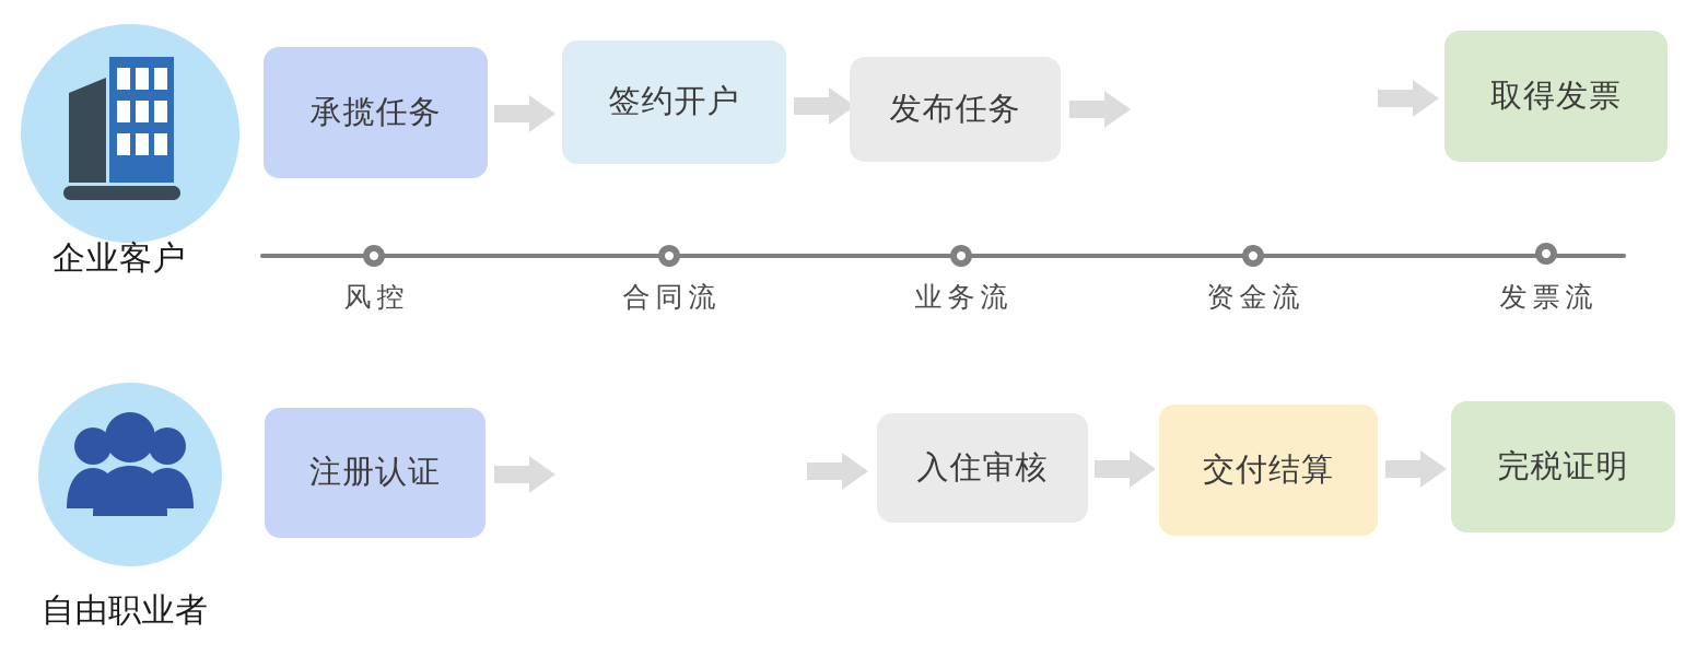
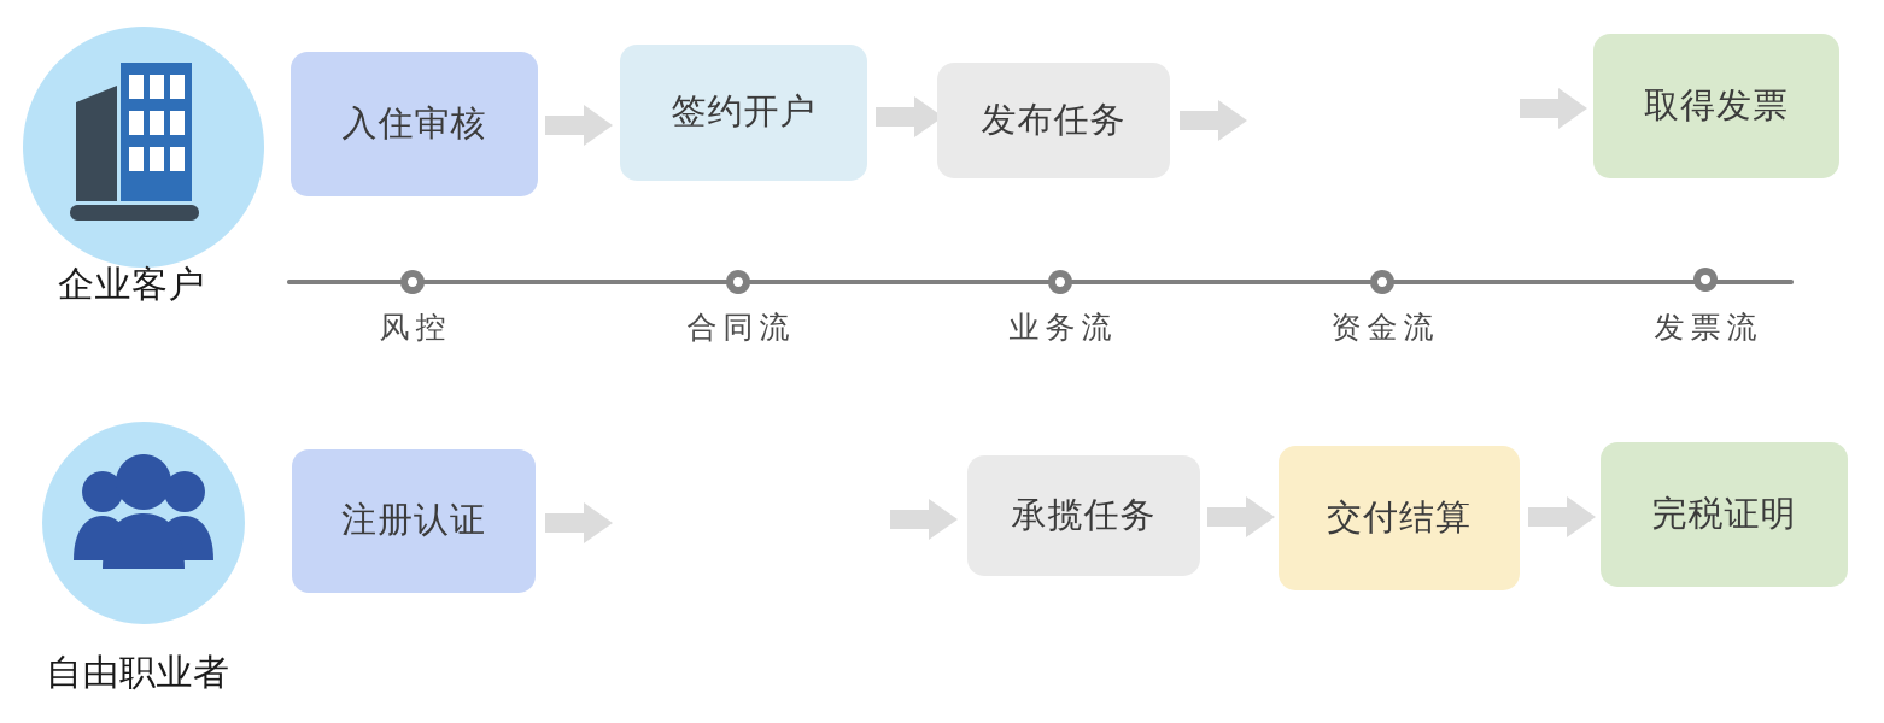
  企业客户
- 承揽任务
+ 入住审核
  签约开户
  发布任务
  取得发票
  风控
  合同流
  业务流
  资金流
  发票流
  自由职业者
  注册认证
- 入住审核
+ 承揽任务
  交付结算
  完税证明
